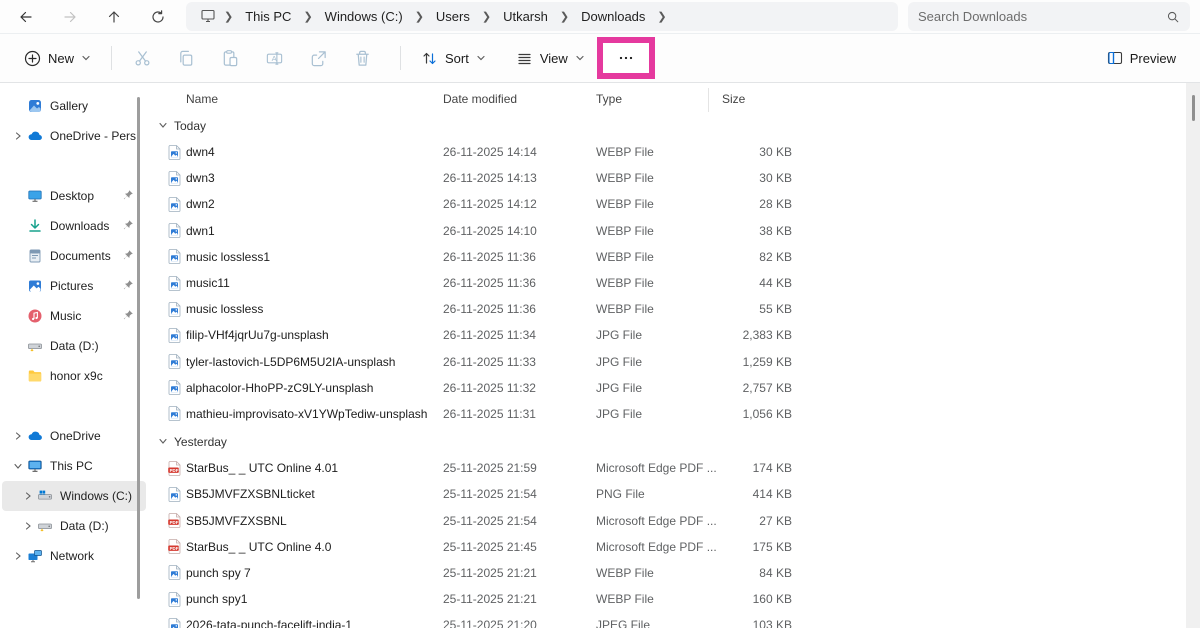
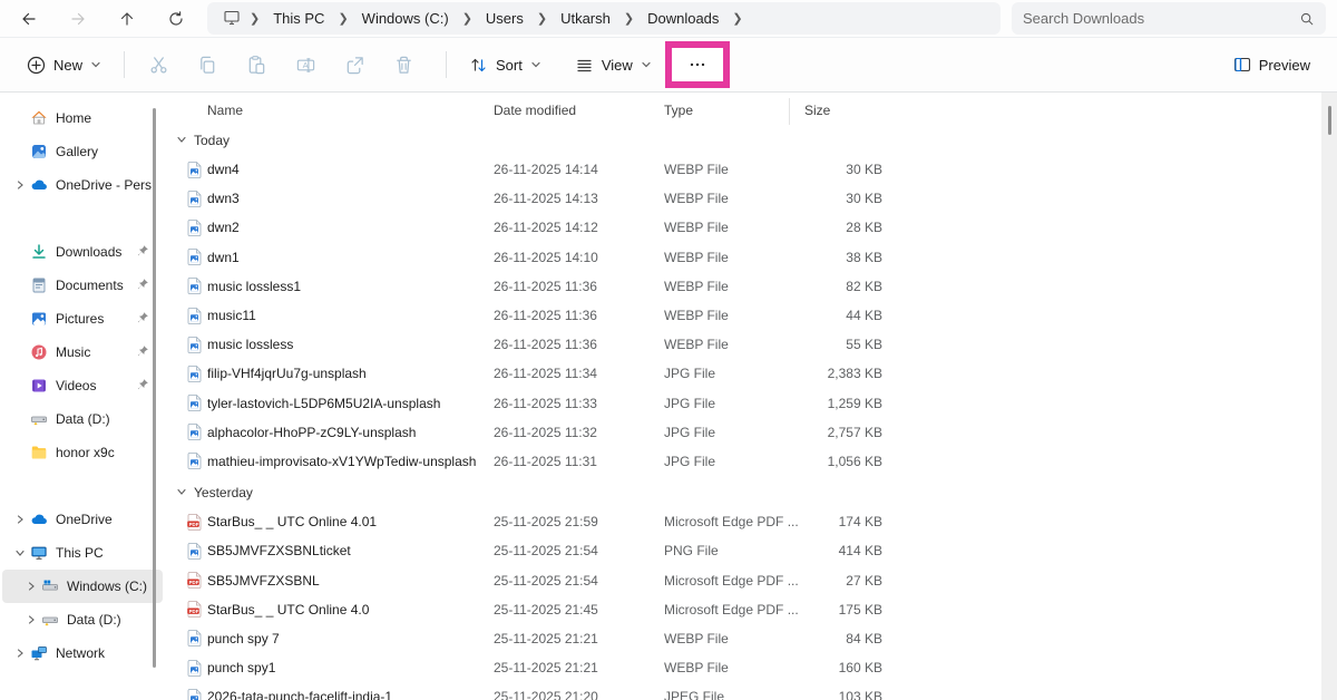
  ❯
  This PC
  ❯
  Windows (C:)
  ❯
  Users
  ❯
  Utkarsh
  ❯
  Downloads
  ❯
  Search Downloads
  New
  A
  Sort
  View
  Preview
+ Home
  Gallery
  OneDrive - Pers
- Desktop
  Downloads
  Documents
  Pictures
  Music
+ Videos
  Data (D:)
  honor x9c
  OneDrive
  This PC
  Windows (C:)
  Data (D:)
  Network
  Name
  Date modified
  Type
  Size
  Today
  dwn4
  26-11-2025 14:14
  WEBP File
  30 KB
  dwn3
  26-11-2025 14:13
  WEBP File
  30 KB
  dwn2
  26-11-2025 14:12
  WEBP File
  28 KB
  dwn1
  26-11-2025 14:10
  WEBP File
  38 KB
  music lossless1
  26-11-2025 11:36
  WEBP File
  82 KB
  music11
  26-11-2025 11:36
  WEBP File
  44 KB
  music lossless
  26-11-2025 11:36
  WEBP File
  55 KB
  filip-VHf4jqrUu7g-unsplash
  26-11-2025 11:34
  JPG File
  2,383 KB
  tyler-lastovich-L5DP6M5U2IA-unsplash
  26-11-2025 11:33
  JPG File
  1,259 KB
  alphacolor-HhoPP-zC9LY-unsplash
  26-11-2025 11:32
  JPG File
  2,757 KB
  mathieu-improvisato-xV1YWpTediw-unsplash
  26-11-2025 11:31
  JPG File
  1,056 KB
  Yesterday
  StarBus_ _ UTC Online 4.01
  25-11-2025 21:59
  Microsoft Edge PDF ...
  174 KB
  SB5JMVFZXSBNLticket
  25-11-2025 21:54
  PNG File
  414 KB
  SB5JMVFZXSBNL
  25-11-2025 21:54
  Microsoft Edge PDF ...
  27 KB
  StarBus_ _ UTC Online 4.0
  25-11-2025 21:45
  Microsoft Edge PDF ...
  175 KB
  punch spy 7
  25-11-2025 21:21
  WEBP File
  84 KB
  punch spy1
  25-11-2025 21:21
  WEBP File
  160 KB
  2026-tata-punch-facelift-india-1
  25-11-2025 21:20
  JPEG File
  103 KB
